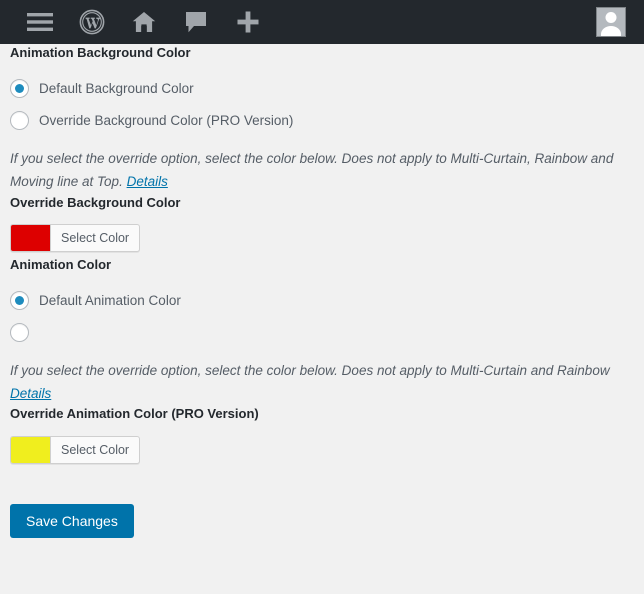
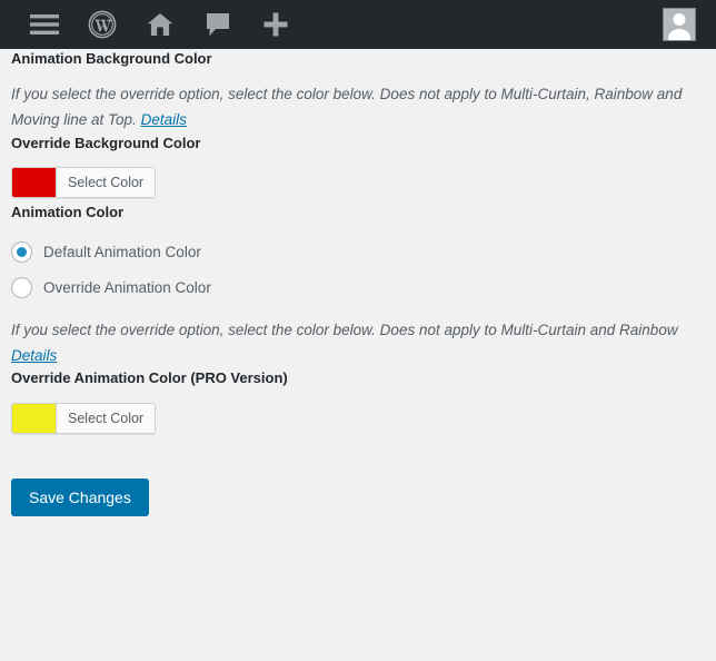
  Animation Background Color
- Default Background Color
- Override Background Color (PRO Version)
  If you select the override option, select the color below. Does not apply to Multi-Curtain, Rainbow and Moving line at Top. Details
  Override Background Color
  Select Color
  Animation Color
  Default Animation Color
+ Override Animation Color
  If you select the override option, select the color below. Does not apply to Multi-Curtain and Rainbow Details
  Override Animation Color (PRO Version)
  Select Color
  Save Changes
